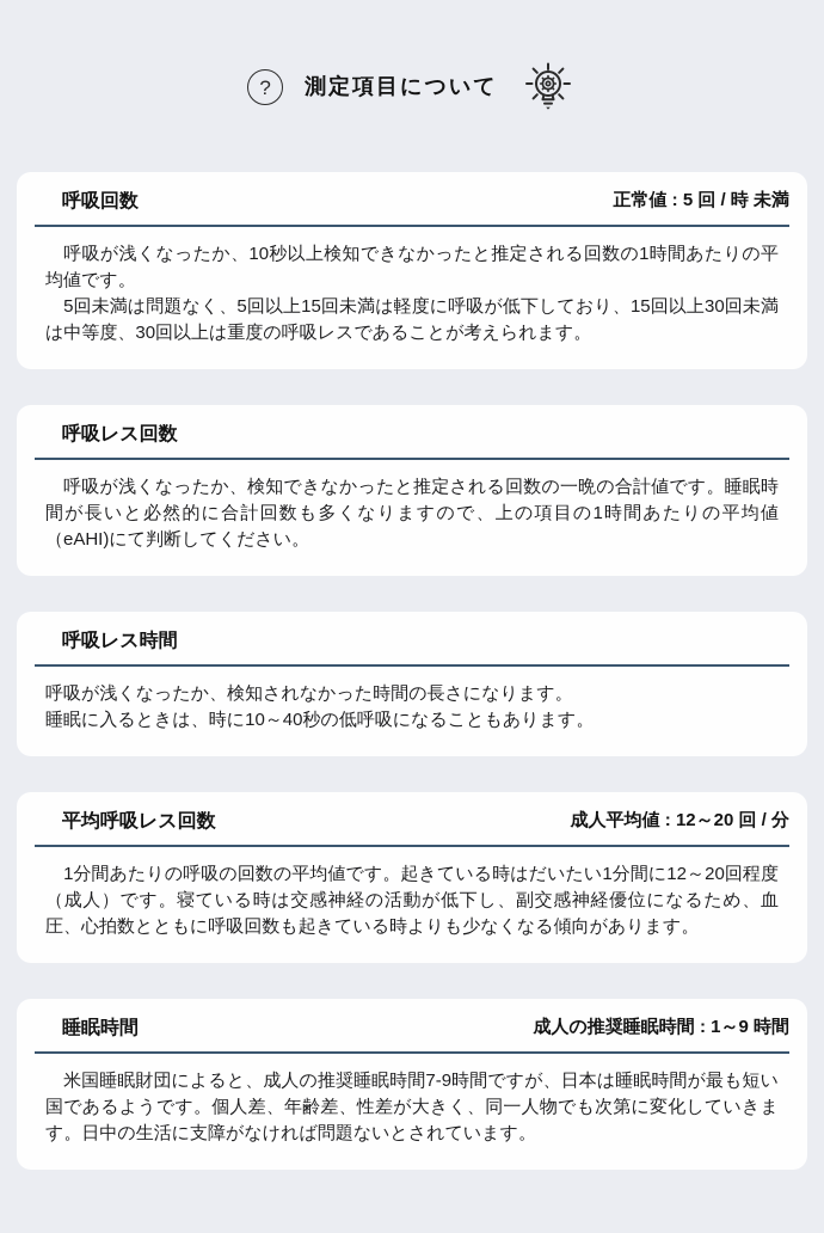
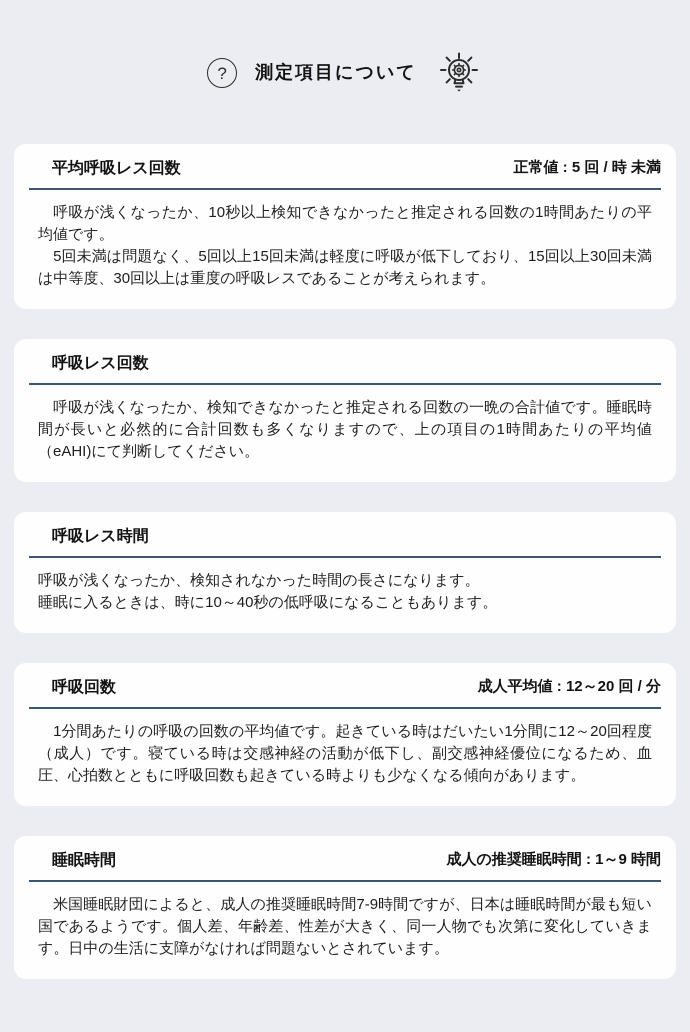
  ?
  測定項目について
- 呼吸回数
+ 平均呼吸レス回数
  正常値 : 5 回 / 時 未満
  呼吸が浅くなったか、10秒以上検知できなかったと推定される回数の1時間あたりの平均値です。
  5回未満は問題なく、5回以上15回未満は軽度に呼吸が低下しており、15回以上30回未満は中等度、30回以上は重度の呼吸レスであることが考えられます。
  呼吸レス回数
  呼吸が浅くなったか、検知できなかったと推定される回数の一晩の合計値です。睡眠時間が長いと必然的に合計回数も多くなりますので、上の項目の1時間あたりの平均値（eAHI)にて判断してください。
  呼吸レス時間
  呼吸が浅くなったか、検知されなかった時間の長さになります。
  睡眠に入るときは、時に10～40秒の低呼吸になることもあります。
- 平均呼吸レス回数
+ 呼吸回数
  成人平均値 : 12～20 回 / 分
  1分間あたりの呼吸の回数の平均値です。起きている時はだいたい1分間に12～20回程度（成人）です。寝ている時は交感神経の活動が低下し、副交感神経優位になるため、血圧、心拍数とともに呼吸回数も起きている時よりも少なくなる傾向があります。
  睡眠時間
  成人の推奨睡眠時間 : 1～9 時間
  米国睡眠財団によると、成人の推奨睡眠時間7-9時間ですが、日本は睡眠時間が最も短い国であるようです。個人差、年齢差、性差が大きく、同一人物でも次第に変化していきます。日中の生活に支障がなければ問題ないとされています。
